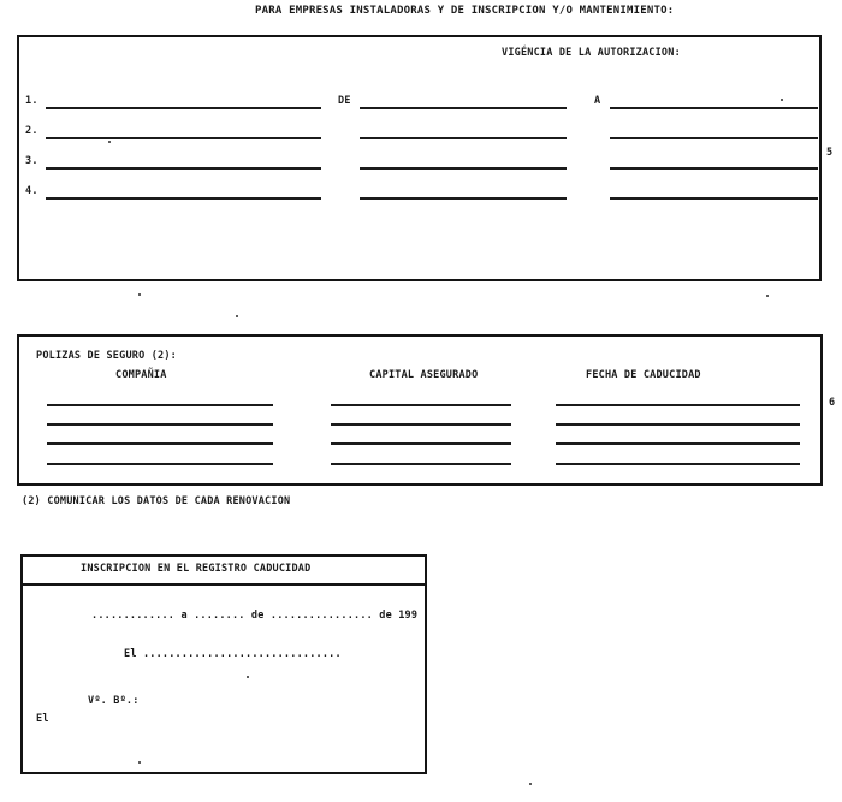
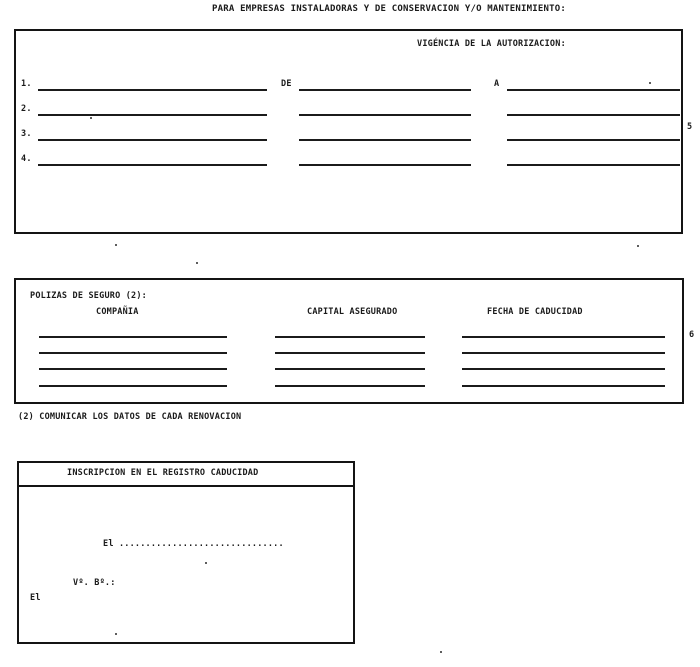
- PARA EMPRESAS INSTALADORAS Y DE INSCRIPCION Y/O MANTENIMIENTO:
+ PARA EMPRESAS INSTALADORAS Y DE CONSERVACION Y/O MANTENIMIENTO:
  VIGÉNCIA DE LA AUTORIZACION:
  1.
  DE
  A
  2.
  3.
  4.
  5
  POLIZAS DE SEGURO (2):
  COMPAÑIA
  CAPITAL ASEGURADO
  FECHA DE CADUCIDAD
  6
  (2) COMUNICAR LOS DATOS DE CADA RENOVACION
  INSCRIPCION EN EL REGISTRO CADUCIDAD
- ............. a ........ de ................ de 199
  El ...............................
  Vº. Bº.:
  El
